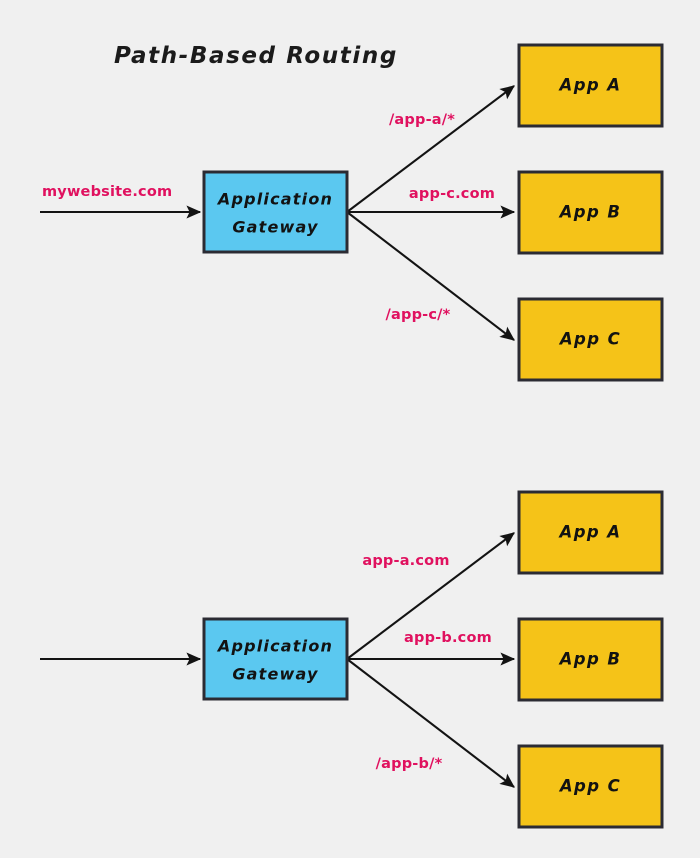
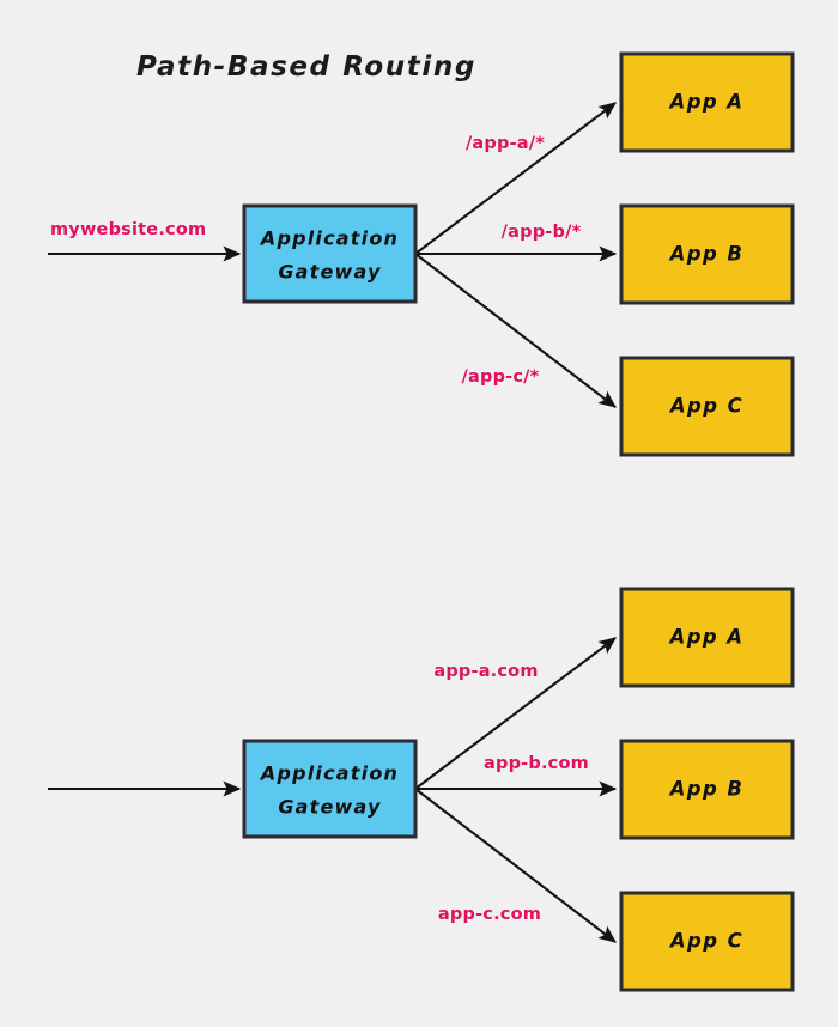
  Path-Based Routing
  mywebsite.com
  Application
  Gateway
  App A
  App B
  App C
  /app-a/*
- app-c.com
+ /app-b/*
  /app-c/*
  Application
  Gateway
  App A
  App B
  App C
  app-a.com
  app-b.com
- /app-b/*
+ app-c.com
